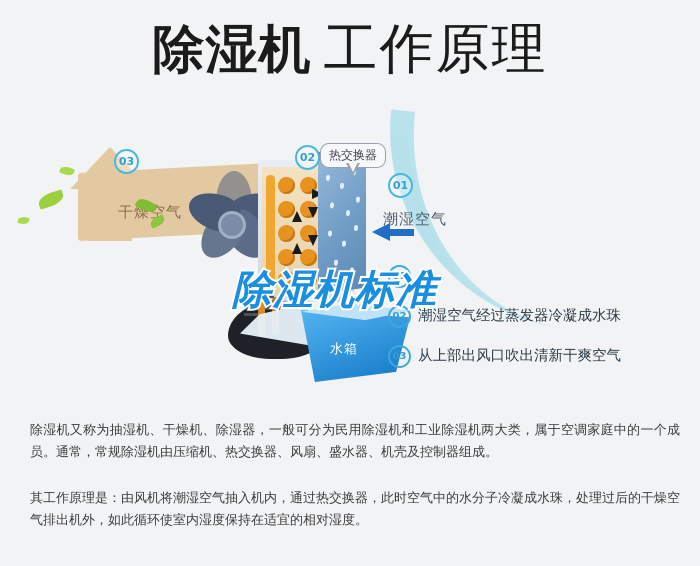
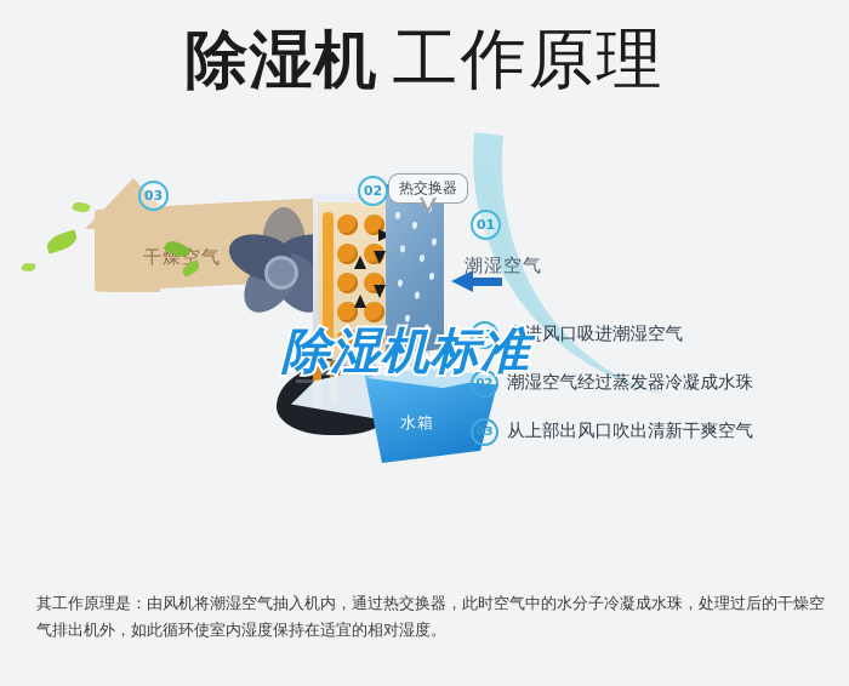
  除湿机 工作原理
  干燥空气
  水箱
  热交换器
  03
  02
  01
  潮湿空气
  01
+ 由进风口吸进潮湿空气
  02
  潮湿空气经过蒸发器冷凝成水珠
  03
  从上部出风口吹出清新干爽空气
  除湿机标准
- 除湿机又称为抽湿机、干燥机、除湿器，一般可分为民用除湿机和工业除湿机两大类，属于空调家庭中的一个成员。通常，常规除湿机由压缩机、热交换器、风扇、盛水器、机壳及控制器组成。
  其工作原理是：由风机将潮湿空气抽入机内，通过热交换器，此时空气中的水分子冷凝成水珠，处理过后的干燥空气排出机外，如此循环使室内湿度保持在适宜的相对湿度。
